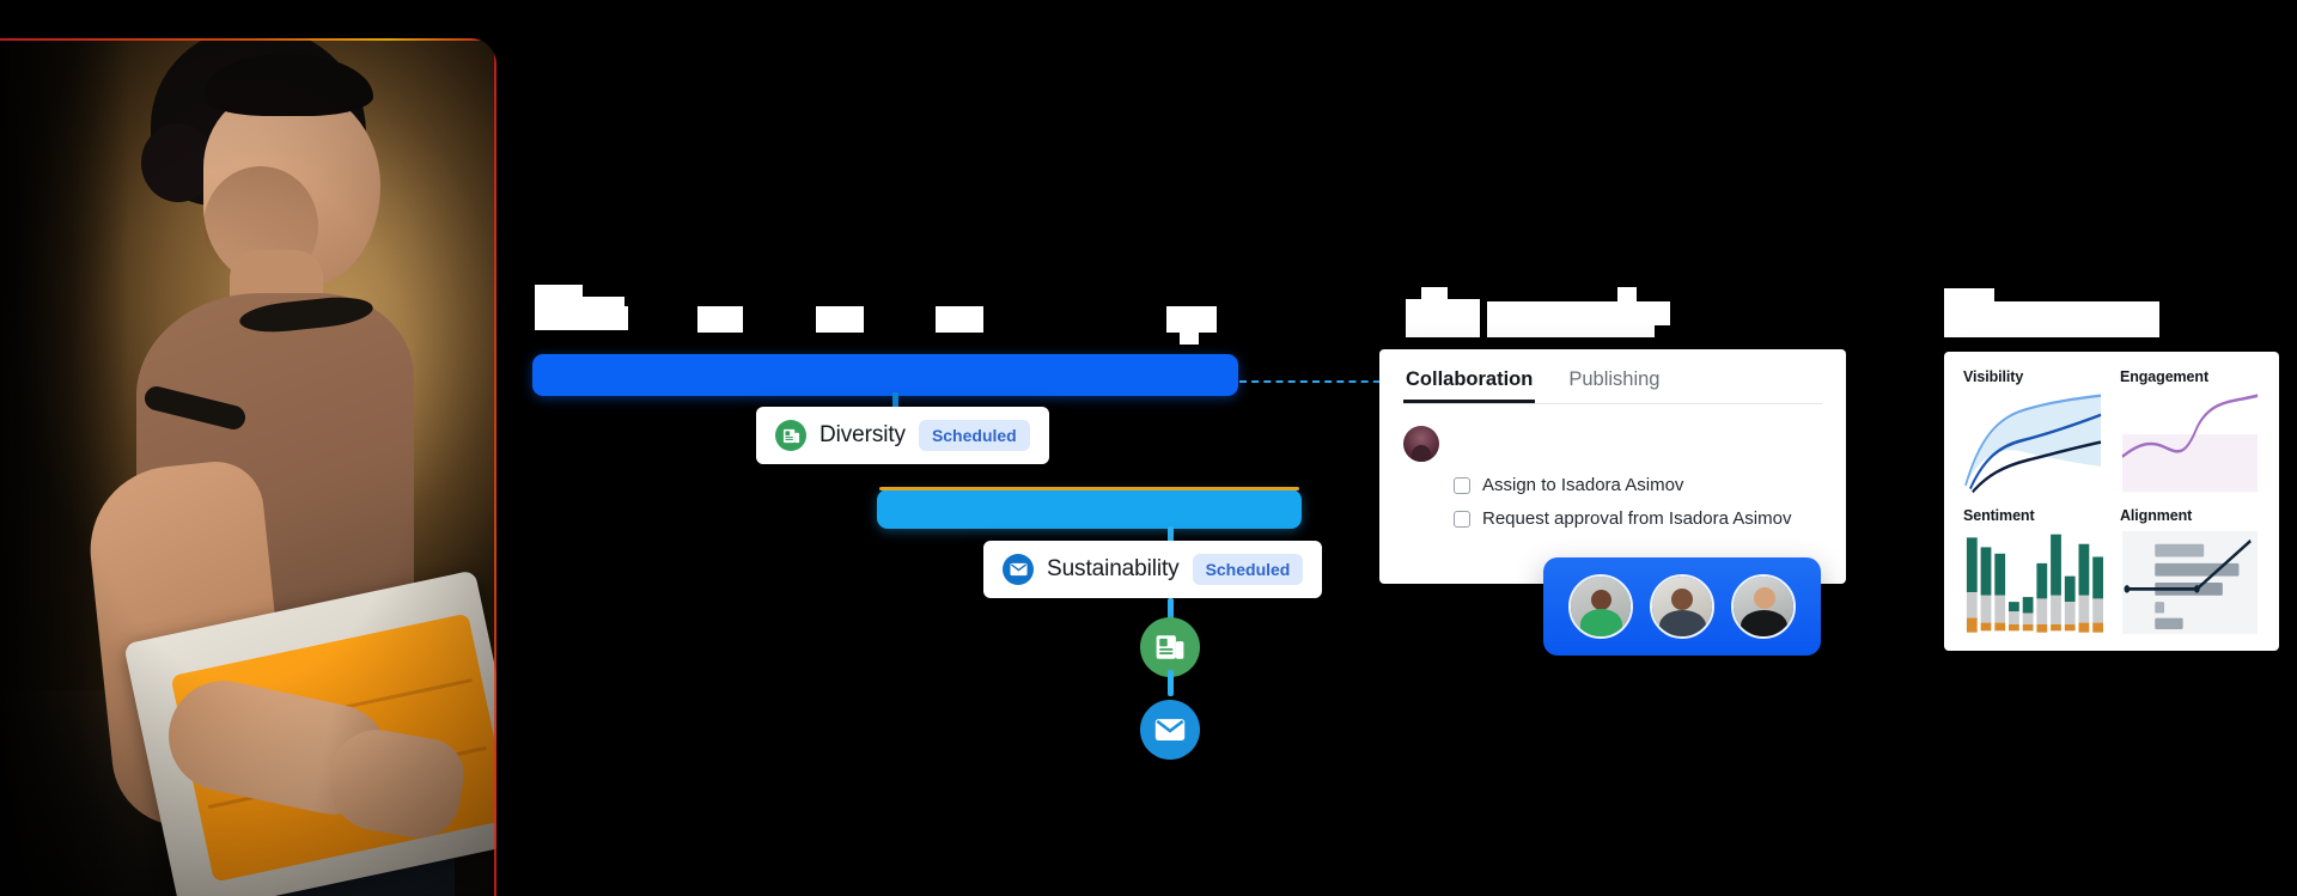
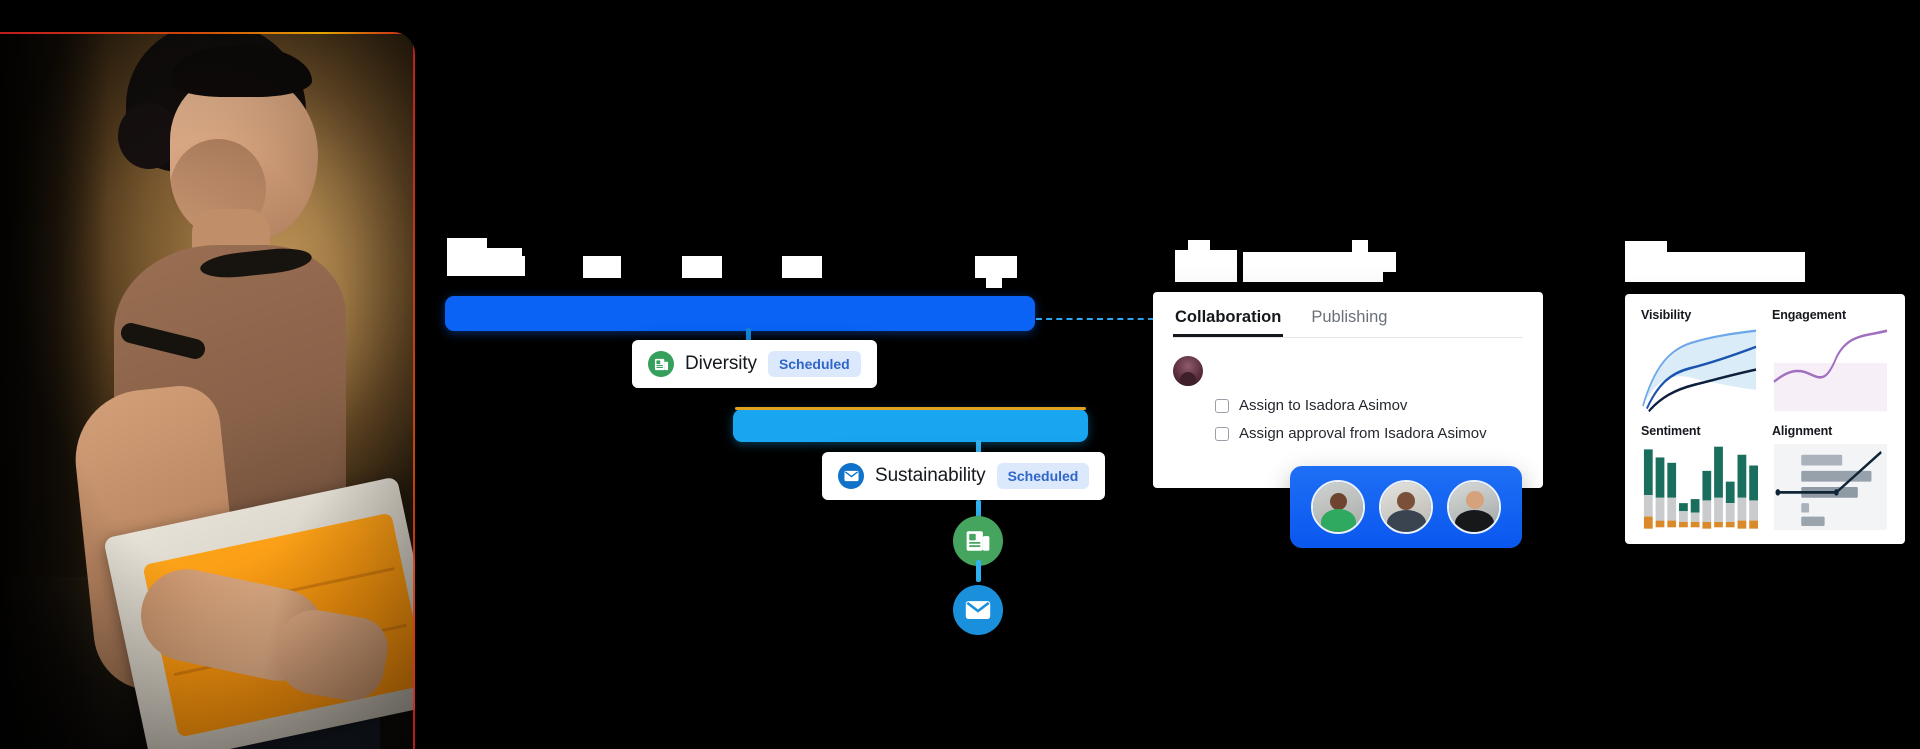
  Diversity
  Scheduled
  Sustainability
  Scheduled
  Collaboration
  Publishing
  Assign to Isadora Asimov
- Request approval from Isadora Asimov
+ Assign approval from Isadora Asimov
  Visibility
  Engagement
  Sentiment
  Alignment
